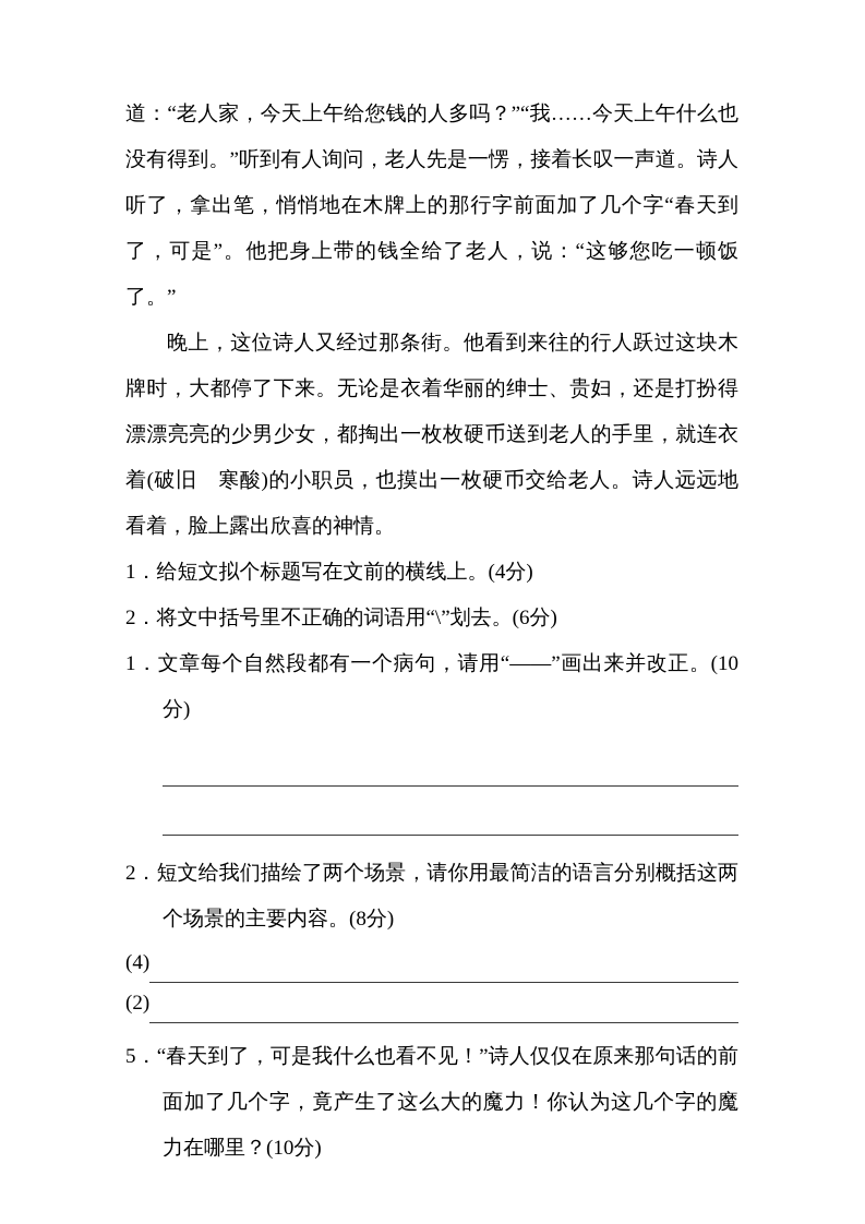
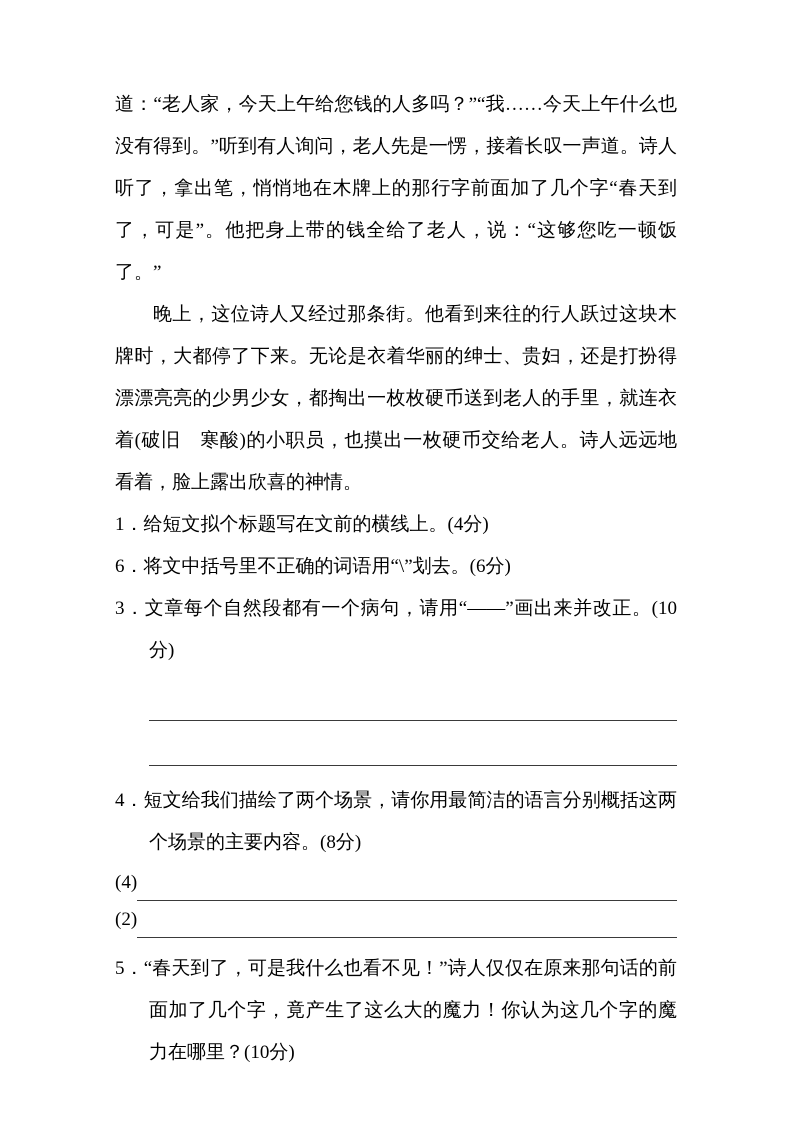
  道：“老人家，今天上午给您钱的人多吗？”“我……今天上午什么也没有得到。”听到有人询问，老人先是一愣，接着长叹一声道。诗人听了，拿出笔，悄悄地在木牌上的那行字前面加了几个字“春天到了，可是”。他把身上带的钱全给了老人，说：“这够您吃一顿饭了。”
  晚上，这位诗人又经过那条街。他看到来往的行人跃过这块木牌时，大都停了下来。无论是衣着华丽的绅士、贵妇，还是打扮得漂漂亮亮的少男少女，都掏出一枚枚硬币送到老人的手里，就连衣着(破旧 寒酸)的小职员，也摸出一枚硬币交给老人。诗人远远地看着，脸上露出欣喜的神情。
  1．给短文拟个标题写在文前的横线上。(4分)
- 2．将文中括号里不正确的词语用“\”划去。(6分)
+ 6．将文中括号里不正确的词语用“\”划去。(6分)
- 1．文章每个自然段都有一个病句，请用“——”画出来并改正。(10分)
+ 3．文章每个自然段都有一个病句，请用“——”画出来并改正。(10分)
- 2．短文给我们描绘了两个场景，请你用最简洁的语言分别概括这两个场景的主要内容。(8分)
+ 4．短文给我们描绘了两个场景，请你用最简洁的语言分别概括这两个场景的主要内容。(8分)
  (4)
  (2)
  5．“春天到了，可是我什么也看不见！”诗人仅仅在原来那句话的前面加了几个字，竟产生了这么大的魔力！你认为这几个字的魔力在哪里？(10分)
